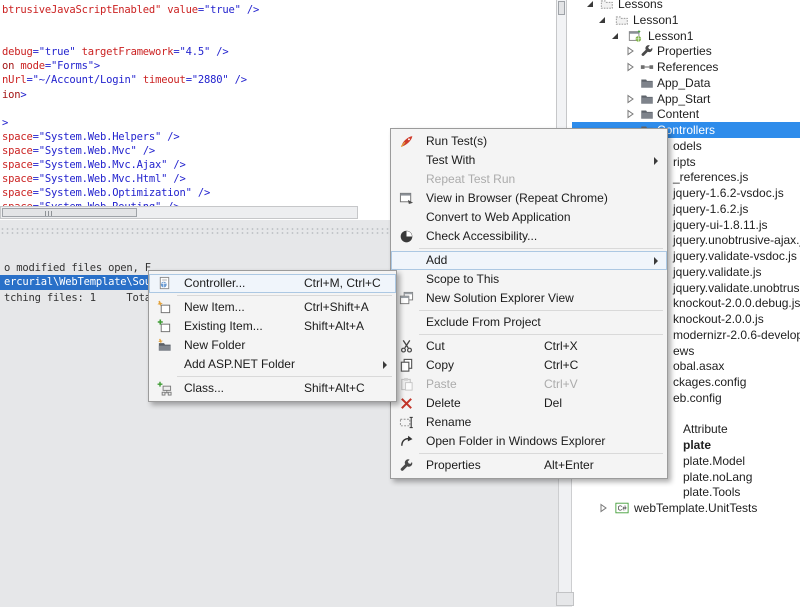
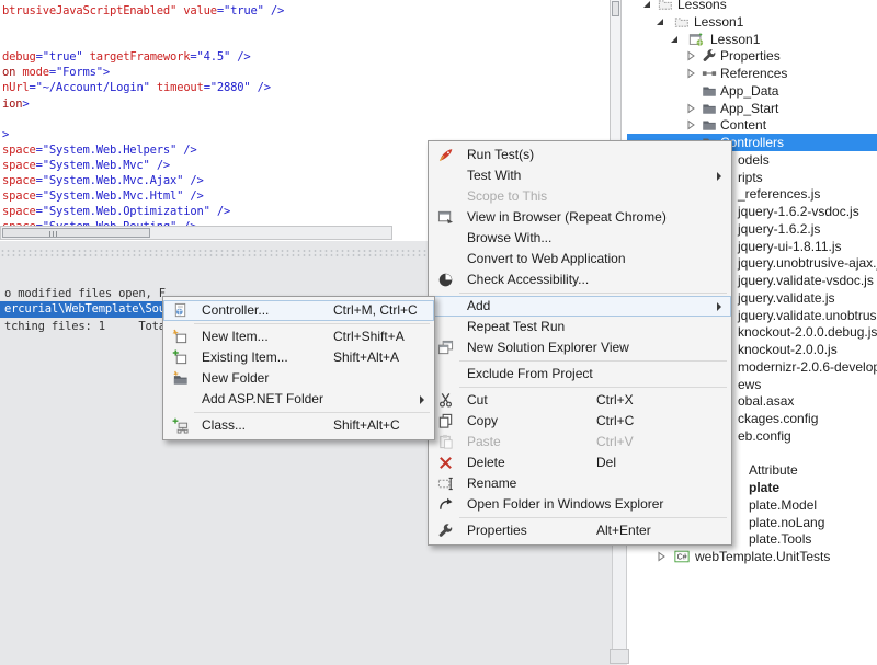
  btrusiveJavaScriptEnabled" value="true" />
  debug="true" targetFramework="4.5" />
  on mode="Forms">
  nUrl="~/Account/Login" timeout="2880" />
  ion>
  >
  space="System.Web.Helpers" />
  space="System.Web.Mvc" />
  space="System.Web.Mvc.Ajax" />
  space="System.Web.Mvc.Html" />
  space="System.Web.Optimization" />
  o modified files open, F
  ercurial\WebTemplate\So
  tching files: 1 Tot
  Lessons
  Lesson1
  Lesson1
  Properties
  References
  App_Data
  App_Start
  Content
  ontrollers
  odels
  ripts
  _references.js
  jquery-1.6.2-vsdoc.js
  jquery-1.6.2.js
  jquery-ui-1.8.11.js
  jquery.unobtrusive-ajax.
  jquery.validate-vsdoc.js
  jquery.validate.js
  jquery.validate.unobtrus
  knockout-2.0.0.debug.js
  knockout-2.0.0.js
  modernizr-2.0.6-develo
  ews
  obal.asax
  ckages.config
  eb.config
  Attribute
  plate
  plate.Model
  plate.noLang
  plate.Tools
  webTemplate.UnitTests
  Run Test(s)
  Test With
- Repeat Test Run
+ Scope to This
  View in Browser (Repeat Chrome)
+ Browse With...
  Convert to Web Application
  Check Accessibility...
  Add
- Scope to This
+ Repeat Test Run
  New Solution Explorer View
  Exclude From Project
  Cut
  Ctrl+X
  Copy
  Ctrl+C
  Paste
  Ctrl+V
  Delete
  Del
  Rename
  Open Folder in Windows Explorer
  Properties
  Alt+Enter
  Controller...
  Ctrl+M, Ctrl+C
  New Item...
  Ctrl+Shift+A
  Existing Item...
  Shift+Alt+A
  New Folder
  Add ASP.NET Folder
  Class...
  Shift+Alt+C
